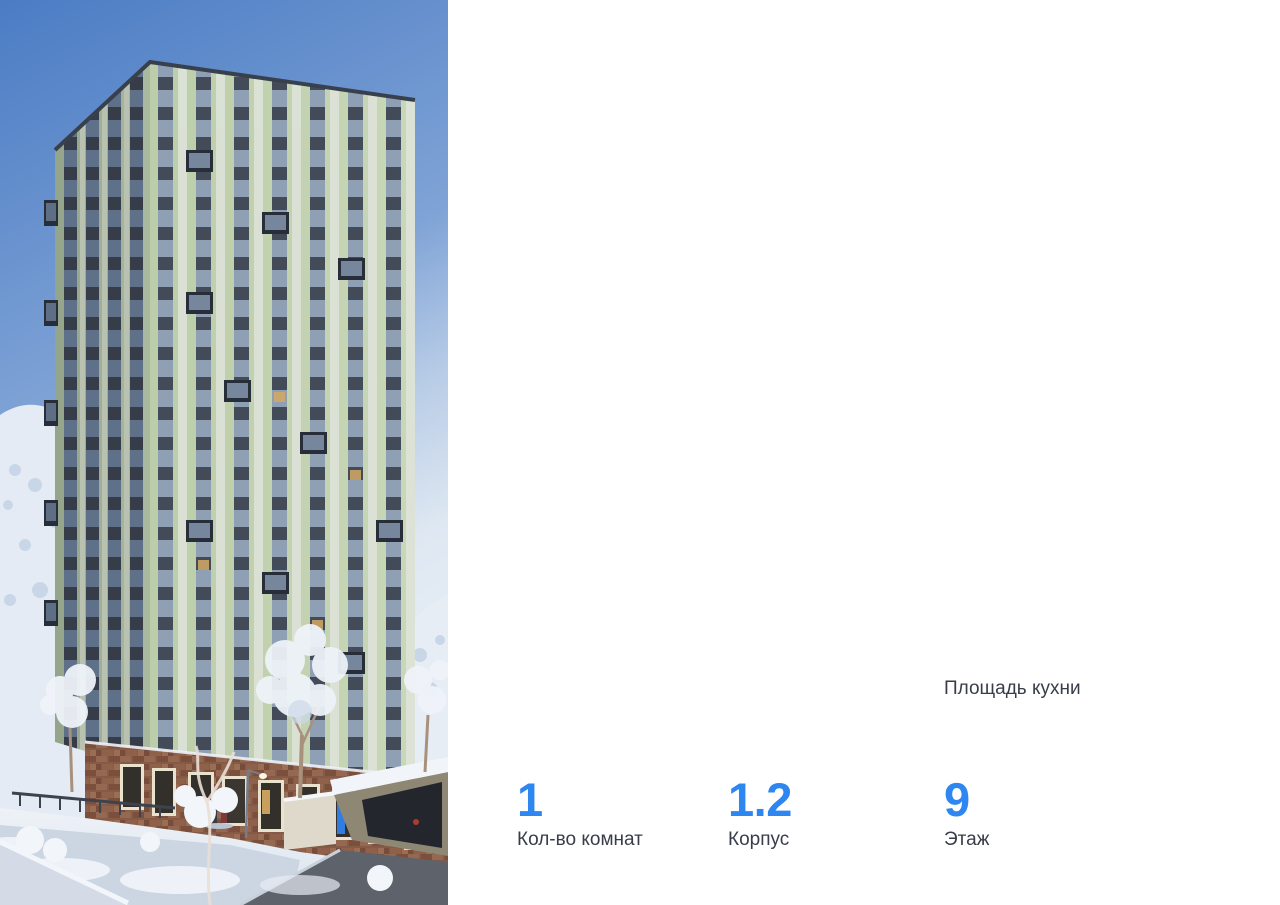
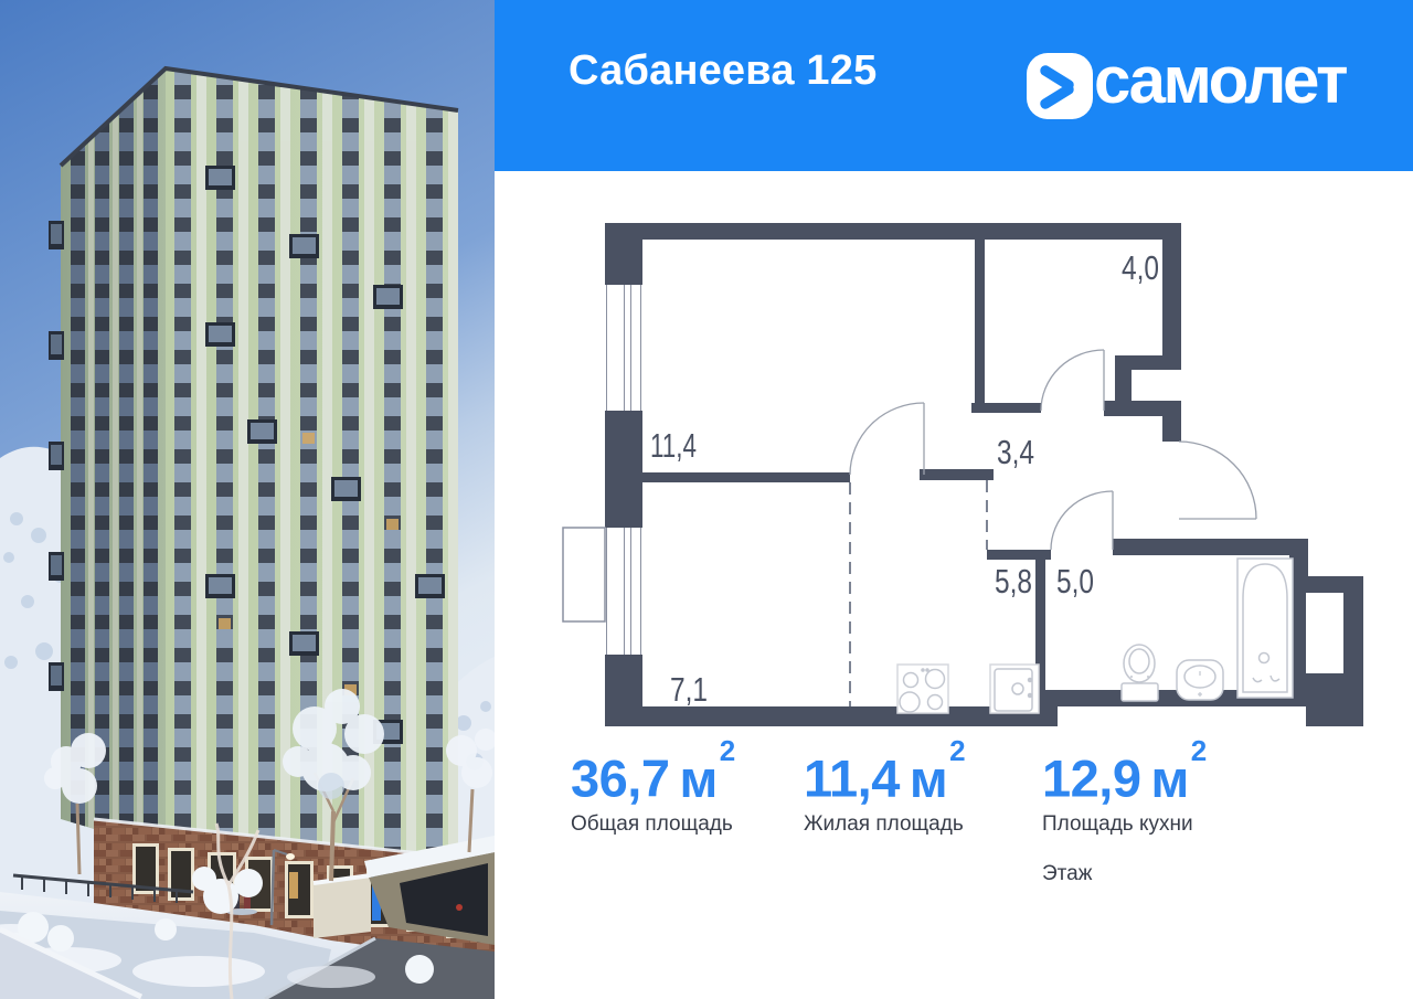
+ Сабанеева 125
+ самолет
+ 11,4
+ 4,0
+ 3,4
+ 5,8
+ 5,0
+ 7,1
+ 36,7 м2
+ Общая площадь
+ 11,4 м2
+ Жилая площадь
+ 12,9 м2
  Площадь кухни
- 1
- Кол-во комнат
- 1.2
- Корпус
- 9
  Этаж
